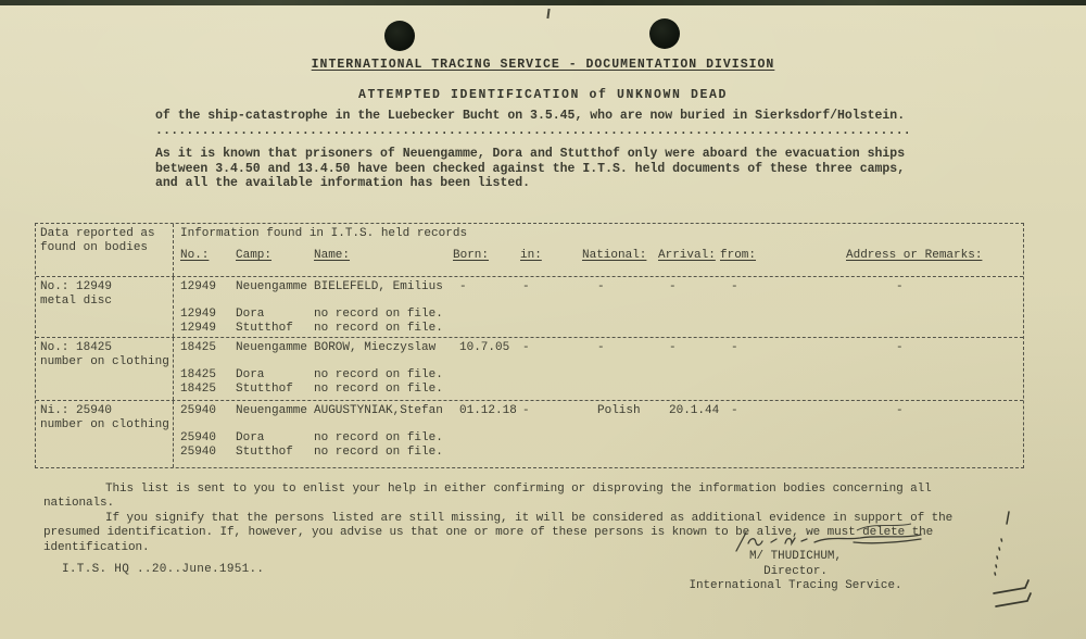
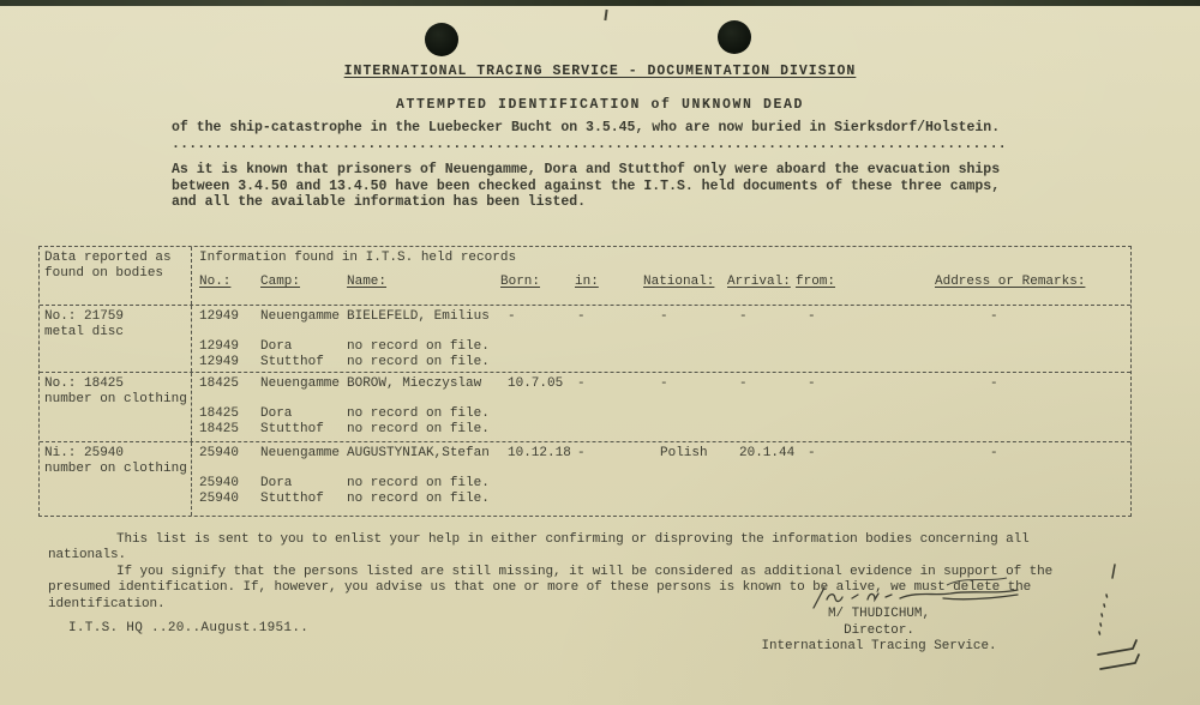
  INTERNATIONAL TRACING SERVICE - DOCUMENTATION DIVISION
  ATTEMPTED IDENTIFICATION of UNKNOWN DEAD
  of the ship-catastrophe in the Luebecker Bucht on 3.5.45, who are now buried in Sierksdorf/Holstein.
  ..................................................................................................
  As it is known that prisoners of Neuengamme, Dora and Stutthof only were aboard the evacuation ships
  between 3.4.50 and 13.4.50 have been checked against the I.T.S. held documents of these three camps,
  and all the available information has been listed.
  Data reported as
  found on bodies
  Information found in I.T.S. held records
  No.:
  Camp:
  Name:
  Born:
  in:
  National:
  Arrival:
  from:
  Address or Remarks:
- No.: 12949
+ No.: 21759
  metal disc
  12949
  Neuengamme
  BIELEFELD, Emilius
  -
  -
  -
  -
  -
  -
  12949
  Dora
  no record on file.
  12949
  Stutthof
  no record on file.
  No.: 18425
  number on clothing
  18425
  Neuengamme
  BOROW, Mieczyslaw
  10.7.05
  -
  -
  -
  -
  -
  18425
  Dora
  no record on file.
  18425
  Stutthof
  no record on file.
  Ni.: 25940
  number on clothing
  25940
  Neuengamme
  AUGUSTYNIAK,Stefan
- 01.12.18
+ 10.12.18
  -
  Polish
  20.1.44
  -
  -
  25940
  Dora
  no record on file.
  25940
  Stutthof
  no record on file.
  This list is sent to you to enlist your help in either confirming or disproving the information bodies concerning all
  nationals.
  If you signify that the persons listed are still missing, it will be considered as additional evidence in support of the
  presumed identification. If, however, you advise us that one or more of these persons is known to b alive, we must delete the
  identification.
- I.T.S. HQ ..20..June.1951..
+ I.T.S. HQ ..20..August.1951..
  M/ THUDICHUM,
  Director.
  International Tracing Service.
